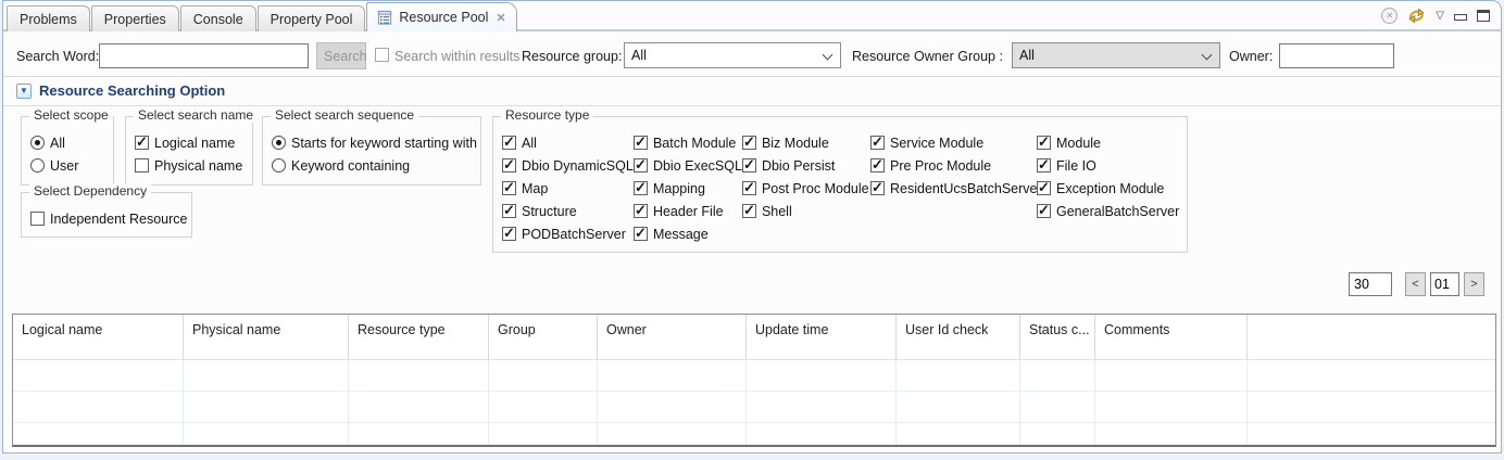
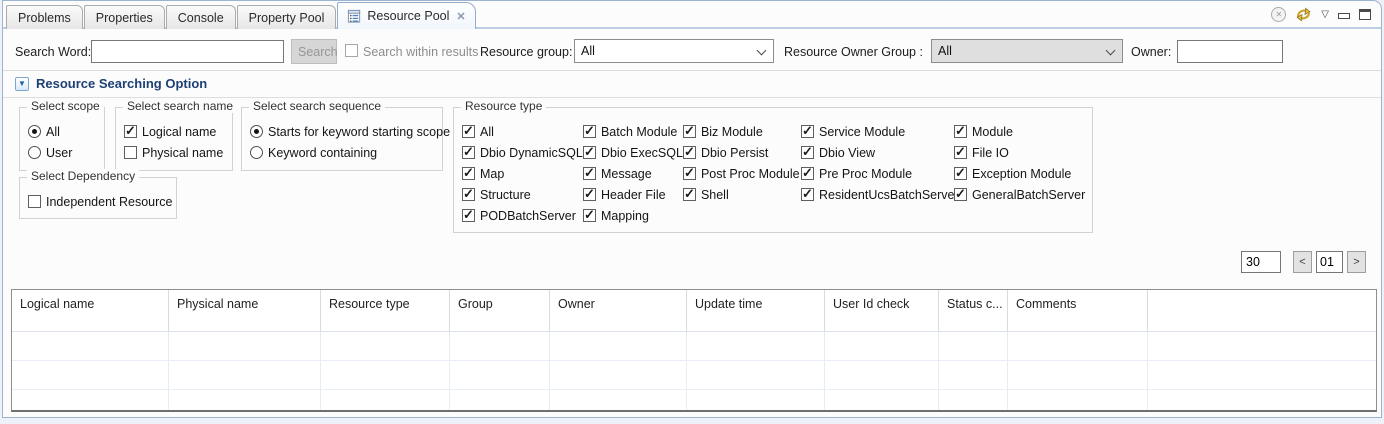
  Problems
  Properties
  Console
  Property Pool
  Resource Pool
  ✕
  ✕
  ▽
  Search Word:
  Search
  Search within results
  Resource group:
  All
  Resource Owner Group :
  All
  Owner:
  ▼
  Resource Searching Option
  Select scope
  All
  User
  Select search name
  Logical name
  Physical name
  Select search sequence
- Starts for keyword starting with
+ Starts for keyword starting scope
  Keyword containing
  Select Dependency
  Independent Resource
  Resource type
  All
  Dbio DynamicSQL
  Map
  Structure
  PODBatchServer
  Batch Module
  Dbio ExecSQL
- Mapping
+ Message
  Header File
- Message
+ Mapping
  Biz Module
  Dbio Persist
  Post Proc Module
  Shell
  Service Module
+ Dbio View
  Pre Proc Module
  ResidentUcsBatchServe
  Module
  File IO
  Exception Module
  GeneralBatchServer
  30
  <
  01
  >
  Logical name
  Physical name
  Resource type
  Group
  Owner
  Update time
  User Id check
  Status c...
  Comments
